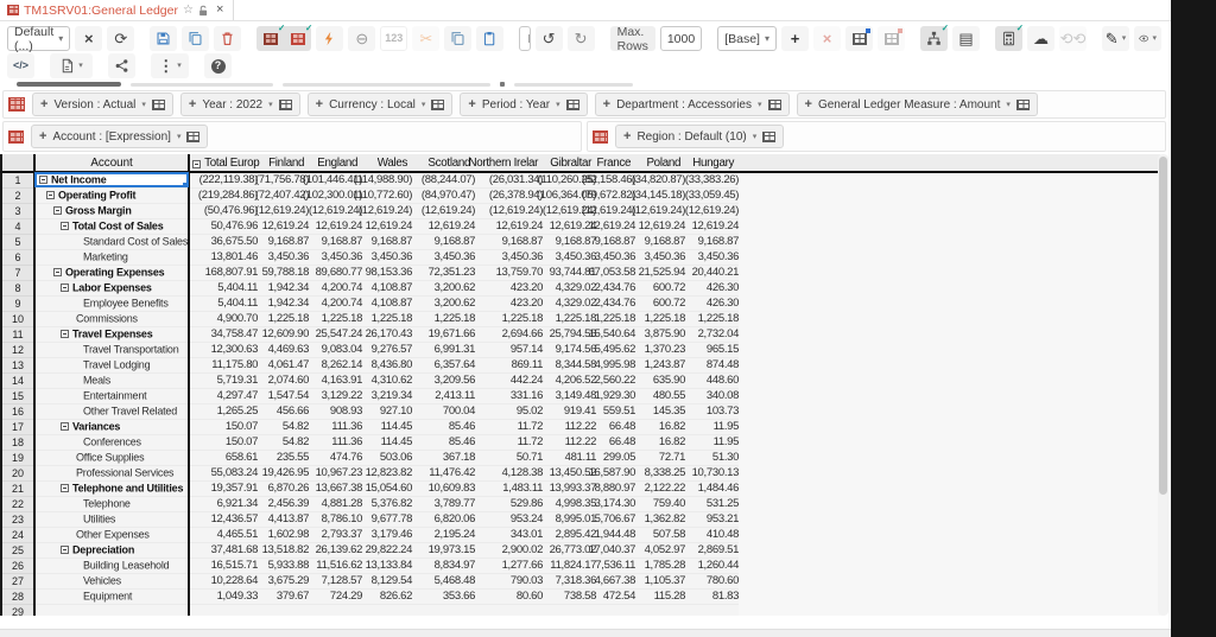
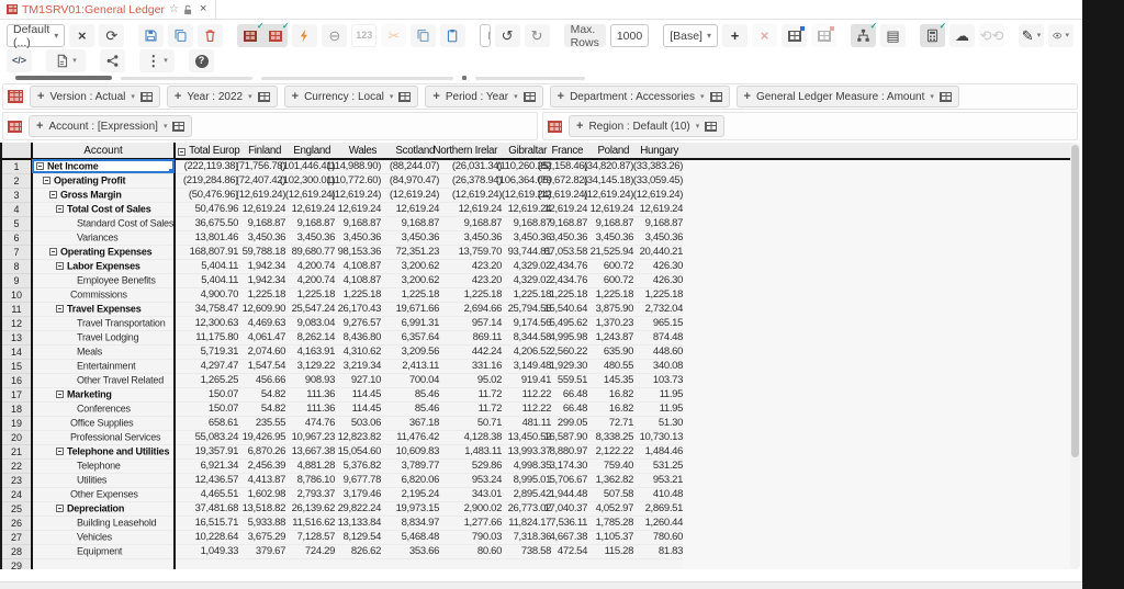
  TM1SRV01:General Ledger
  ☆
  ×
  Default (...)
  ▾
  ×
  ⟳
  ⊖
  123
  ✂
  ↺
  ↻
  Max. Rows
  1000
  [Base]
  ▾
  +
  ×
  ▤
  ☁
  ⟲
  ⟲
  ✎
  </>
  ⋮
  ?
  +
  Version : Actual
  +
  Year : 2022
  +
  Currency : Local
  +
  Period : Year
  +
  Department : Accessories
  +
  General Ledger Measure : Amount
  +
  Account : [Expression]
  +
  Region : Default (10)
  	Account	Total Europ	Finland	England	Wales	Scotland	Northern Irelar	Gibraltar	France	Poland	Hungary
  1	Net Income	(222,119.38)	(71,756.78)	(101,446.41)	(114,988.90)	(88,244.07)	(26,031.34)	(110,260.25)	(82,158.46)	(34,820.87)	(33,383.26)
  2	Operating Profit	(219,284.86)	(72,407.42)	(102,300.01)	(110,772.60)	(84,970.47)	(26,378.94)	(106,364.05)	(79,672.82)	(34,145.18)	(33,059.45)
  3	Gross Margin	(50,476.96)	(12,619.24)	(12,619.24)	(12,619.24)	(12,619.24)	(12,619.24)	(12,619.24)	(12,619.24)	(12,619.24)	(12,619.24)
  4	Total Cost of Sales	50,476.96	12,619.24	12,619.24	12,619.24	12,619.24	12,619.24	12,619.24	12,619.24	12,619.24	12,619.24
  5	Standard Cost of Sales	36,675.50	9,168.87	9,168.87	9,168.87	9,168.87	9,168.87	9,168.87	9,168.87	9,168.87	9,168.87
- 6	Marketing	13,801.46	3,450.36	3,450.36	3,450.36	3,450.36	3,450.36	3,450.36	3,450.36	3,450.36	3,450.36
+ 6	Variances	13,801.46	3,450.36	3,450.36	3,450.36	3,450.36	3,450.36	3,450.36	3,450.36	3,450.36	3,450.36
  7	Operating Expenses	168,807.91	59,788.18	89,680.77	98,153.36	72,351.23	13,759.70	93,744.81	67,053.58	21,525.94	20,440.21
  8	Labor Expenses	5,404.11	1,942.34	4,200.74	4,108.87	3,200.62	423.20	4,329.02	2,434.76	600.72	426.30
  9	Employee Benefits	5,404.11	1,942.34	4,200.74	4,108.87	3,200.62	423.20	4,329.02	2,434.76	600.72	426.30
  10	Commissions	4,900.70	1,225.18	1,225.18	1,225.18	1,225.18	1,225.18	1,225.18	1,225.18	1,225.18	1,225.18
  11	Travel Expenses	34,758.47	12,609.90	25,547.24	26,170.43	19,671.66	2,694.66	25,794.56	15,540.64	3,875.90	2,732.04
  12	Travel Transportation	12,300.63	4,469.63	9,083.04	9,276.57	6,991.31	957.14	9,174.56	5,495.62	1,370.23	965.15
  13	Travel Lodging	11,175.80	4,061.47	8,262.14	8,436.80	6,357.64	869.11	8,344.58	4,995.98	1,243.87	874.48
  14	Meals	5,719.31	2,074.60	4,163.91	4,310.62	3,209.56	442.24	4,206.52	2,560.22	635.90	448.60
  15	Entertainment	4,297.47	1,547.54	3,129.22	3,219.34	2,413.11	331.16	3,149.48	1,929.30	480.55	340.08
  16	Other Travel Related	1,265.25	456.66	908.93	927.10	700.04	95.02	919.41	559.51	145.35	103.73
- 17	Variances	150.07	54.82	111.36	114.45	85.46	11.72	112.22	66.48	16.82	11.95
+ 17	Marketing	150.07	54.82	111.36	114.45	85.46	11.72	112.22	66.48	16.82	11.95
  18	Conferences	150.07	54.82	111.36	114.45	85.46	11.72	112.22	66.48	16.82	11.95
  19	Office Supplies	658.61	235.55	474.76	503.06	367.18	50.71	481.11	299.05	72.71	51.30
  20	Professional Services	55,083.24	19,426.95	10,967.23	12,823.82	11,476.42	4,128.38	13,450.52	16,587.90	8,338.25	10,730.13
  21	Telephone and Utilities	19,357.91	6,870.26	13,667.38	15,054.60	10,609.83	1,483.11	13,993.37	8,880.97	2,122.22	1,484.46
  22	Telephone	6,921.34	2,456.39	4,881.28	5,376.82	3,789.77	529.86	4,998.35	3,174.30	759.40	531.25
  23	Utilities	12,436.57	4,413.87	8,786.10	9,677.78	6,820.06	953.24	8,995.01	5,706.67	1,362.82	953.21
  24	Other Expenses	4,465.51	1,602.98	2,793.37	3,179.46	2,195.24	343.01	2,895.42	1,944.48	507.58	410.48
  25	Depreciation	37,481.68	13,518.82	26,139.62	29,822.24	19,973.15	2,900.02	26,773.02	17,040.37	4,052.97	2,869.51
  26	Building Leasehold	16,515.71	5,933.88	11,516.62	13,133.84	8,834.97	1,277.66	11,824.17	7,536.11	1,785.28	1,260.44
  27	Vehicles	10,228.64	3,675.29	7,128.57	8,129.54	5,468.48	790.03	7,318.36	4,667.38	1,105.37	780.60
  28	Equipment	1,049.33	379.67	724.29	826.62	353.66	80.60	738.58	472.54	115.28	81.83
  29
